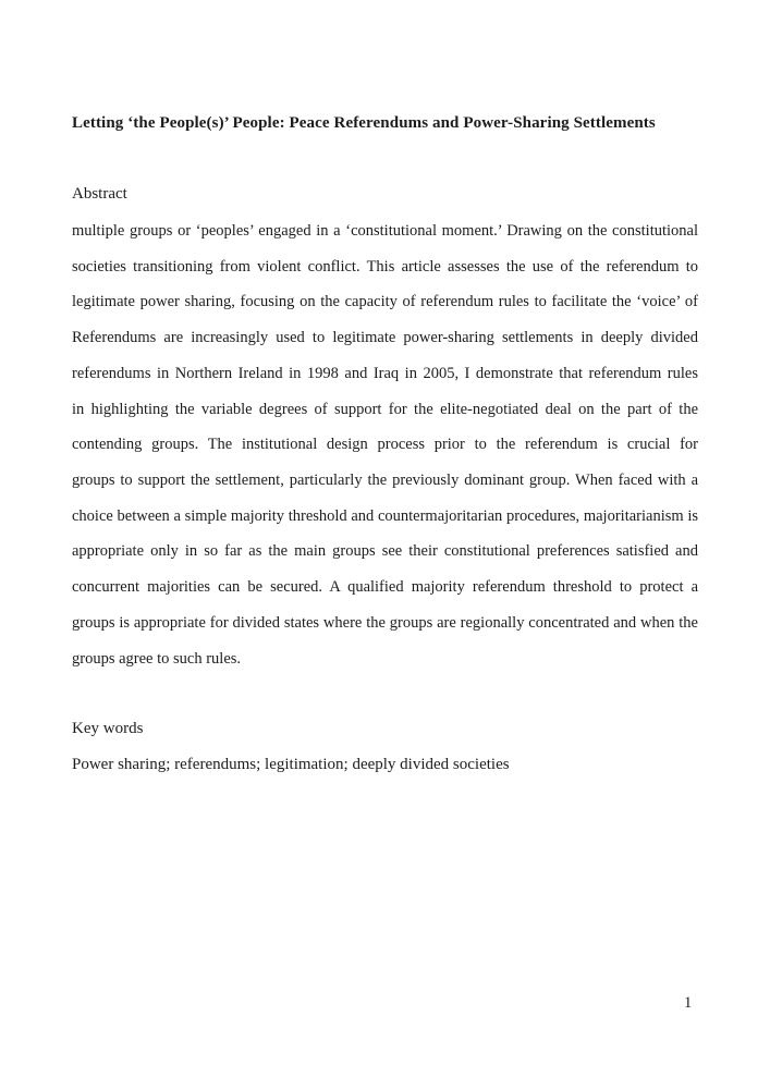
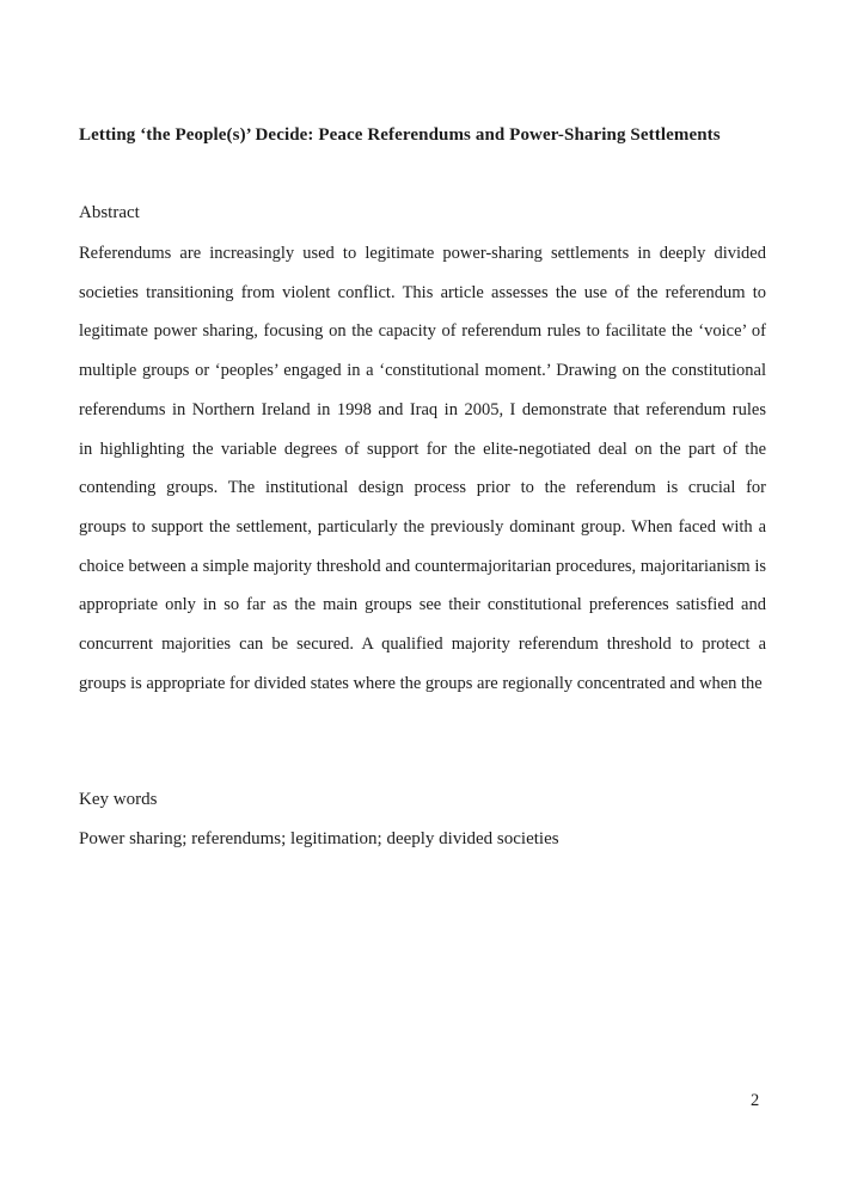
- Letting ‘the People(s)’ People: Peace Referendums and Power-Sharing Settlements
+ Letting ‘the People(s)’ Decide: Peace Referendums and Power-Sharing Settlements
  Abstract
- multiple groups or ‘peoples’ engaged in a ‘constitutional moment.’ Drawing on the constitutional
+ Referendums are increasingly used to legitimate power-sharing settlements in deeply divided
  societies transitioning from violent conflict. This article assesses the use of the referendum to
  legitimate power sharing, focusing on the capacity of referendum rules to facilitate the ‘voice’ of
- Referendums are increasingly used to legitimate power-sharing settlements in deeply divided
+ multiple groups or ‘peoples’ engaged in a ‘constitutional moment.’ Drawing on the constitutional
  referendums in Northern Ireland in 1998 and Iraq in 2005, I demonstrate that referendum rules
  in highlighting the variable degrees of support for the elite-negotiated deal on the part of the
  contending groups. The institutional design process prior to the referendum is crucial for
  groups to support the settlement, particularly the previously dominant group. When faced with a
  choice between a simple majority threshold and countermajoritarian procedures, majoritarianism is
  appropriate only in so far as the main groups see their constitutional preferences satisfied and
  concurrent majorities can be secured. A qualified majority referendum threshold to protect a
  groups is appropriate for divided states where the groups are regionally concentrated and when the
- groups agree to such rules.
  Key words
  Power sharing; referendums; legitimation; deeply divided societies
- 1
+ 2
